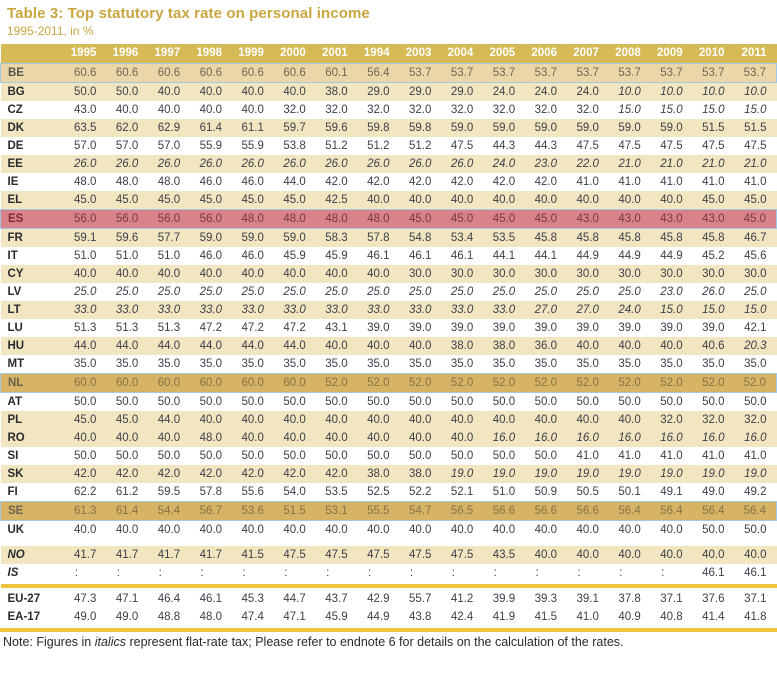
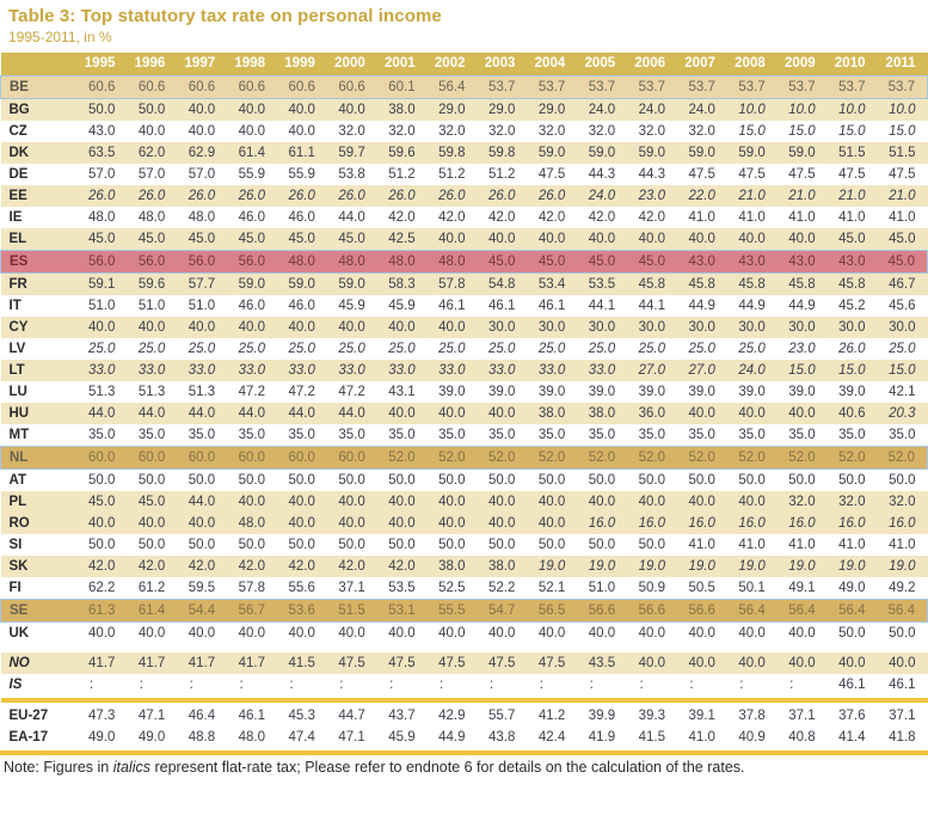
  Table 3: Top statutory tax rate on personal income
  1995-2011, in %
- 	1995	1996	1997	1998	1999	2000	2001	1994	2003	2004	2005	2006	2007	2008	2009	2010	2011
+ 	1995	1996	1997	1998	1999	2000	2001	2002	2003	2004	2005	2006	2007	2008	2009	2010	2011
  BE	60.6	60.6	60.6	60.6	60.6	60.6	60.1	56.4	53.7	53.7	53.7	53.7	53.7	53.7	53.7	53.7	53.7
  BG	50.0	50.0	40.0	40.0	40.0	40.0	38.0	29.0	29.0	29.0	24.0	24.0	24.0	10.0	10.0	10.0	10.0
  CZ	43.0	40.0	40.0	40.0	40.0	32.0	32.0	32.0	32.0	32.0	32.0	32.0	32.0	15.0	15.0	15.0	15.0
  DK	63.5	62.0	62.9	61.4	61.1	59.7	59.6	59.8	59.8	59.0	59.0	59.0	59.0	59.0	59.0	51.5	51.5
  DE	57.0	57.0	57.0	55.9	55.9	53.8	51.2	51.2	51.2	47.5	44.3	44.3	47.5	47.5	47.5	47.5	47.5
  EE	26.0	26.0	26.0	26.0	26.0	26.0	26.0	26.0	26.0	26.0	24.0	23.0	22.0	21.0	21.0	21.0	21.0
  IE	48.0	48.0	48.0	46.0	46.0	44.0	42.0	42.0	42.0	42.0	42.0	42.0	41.0	41.0	41.0	41.0	41.0
  EL	45.0	45.0	45.0	45.0	45.0	45.0	42.5	40.0	40.0	40.0	40.0	40.0	40.0	40.0	40.0	45.0	45.0
  ES	56.0	56.0	56.0	56.0	48.0	48.0	48.0	48.0	45.0	45.0	45.0	45.0	43.0	43.0	43.0	43.0	45.0
  FR	59.1	59.6	57.7	59.0	59.0	59.0	58.3	57.8	54.8	53.4	53.5	45.8	45.8	45.8	45.8	45.8	46.7
  IT	51.0	51.0	51.0	46.0	46.0	45.9	45.9	46.1	46.1	46.1	44.1	44.1	44.9	44.9	44.9	45.2	45.6
  CY	40.0	40.0	40.0	40.0	40.0	40.0	40.0	40.0	30.0	30.0	30.0	30.0	30.0	30.0	30.0	30.0	30.0
  LV	25.0	25.0	25.0	25.0	25.0	25.0	25.0	25.0	25.0	25.0	25.0	25.0	25.0	25.0	23.0	26.0	25.0
  LT	33.0	33.0	33.0	33.0	33.0	33.0	33.0	33.0	33.0	33.0	33.0	27.0	27.0	24.0	15.0	15.0	15.0
  LU	51.3	51.3	51.3	47.2	47.2	47.2	43.1	39.0	39.0	39.0	39.0	39.0	39.0	39.0	39.0	39.0	42.1
  HU	44.0	44.0	44.0	44.0	44.0	44.0	40.0	40.0	40.0	38.0	38.0	36.0	40.0	40.0	40.0	40.6	20.3
  MT	35.0	35.0	35.0	35.0	35.0	35.0	35.0	35.0	35.0	35.0	35.0	35.0	35.0	35.0	35.0	35.0	35.0
  NL	60.0	60.0	60.0	60.0	60.0	60.0	52.0	52.0	52.0	52.0	52.0	52.0	52.0	52.0	52.0	52.0	52.0
  AT	50.0	50.0	50.0	50.0	50.0	50.0	50.0	50.0	50.0	50.0	50.0	50.0	50.0	50.0	50.0	50.0	50.0
  PL	45.0	45.0	44.0	40.0	40.0	40.0	40.0	40.0	40.0	40.0	40.0	40.0	40.0	40.0	32.0	32.0	32.0
  RO	40.0	40.0	40.0	48.0	40.0	40.0	40.0	40.0	40.0	40.0	16.0	16.0	16.0	16.0	16.0	16.0	16.0
  SI	50.0	50.0	50.0	50.0	50.0	50.0	50.0	50.0	50.0	50.0	50.0	50.0	41.0	41.0	41.0	41.0	41.0
  SK	42.0	42.0	42.0	42.0	42.0	42.0	42.0	38.0	38.0	19.0	19.0	19.0	19.0	19.0	19.0	19.0	19.0
- FI	62.2	61.2	59.5	57.8	55.6	54.0	53.5	52.5	52.2	52.1	51.0	50.9	50.5	50.1	49.1	49.0	49.2
+ FI	62.2	61.2	59.5	57.8	55.6	37.1	53.5	52.5	52.2	52.1	51.0	50.9	50.5	50.1	49.1	49.0	49.2
  SE	61.3	61.4	54.4	56.7	53.6	51.5	53.1	55.5	54.7	56.5	56.6	56.6	56.6	56.4	56.4	56.4	56.4
  UK	40.0	40.0	40.0	40.0	40.0	40.0	40.0	40.0	40.0	40.0	40.0	40.0	40.0	40.0	40.0	50.0	50.0
  NO	41.7	41.7	41.7	41.7	41.5	47.5	47.5	47.5	47.5	47.5	43.5	40.0	40.0	40.0	40.0	40.0	40.0
  IS	:	:	:	:	:	:	:	:	:	:	:	:	:	:	:	46.1	46.1
  EU-27	47.3	47.1	46.4	46.1	45.3	44.7	43.7	42.9	55.7	41.2	39.9	39.3	39.1	37.8	37.1	37.6	37.1
  EA-17	49.0	49.0	48.8	48.0	47.4	47.1	45.9	44.9	43.8	42.4	41.9	41.5	41.0	40.9	40.8	41.4	41.8
  Note: Figures in italics represent flat-rate tax; Please refer to endnote 6 for details on the calculation of the rates.
